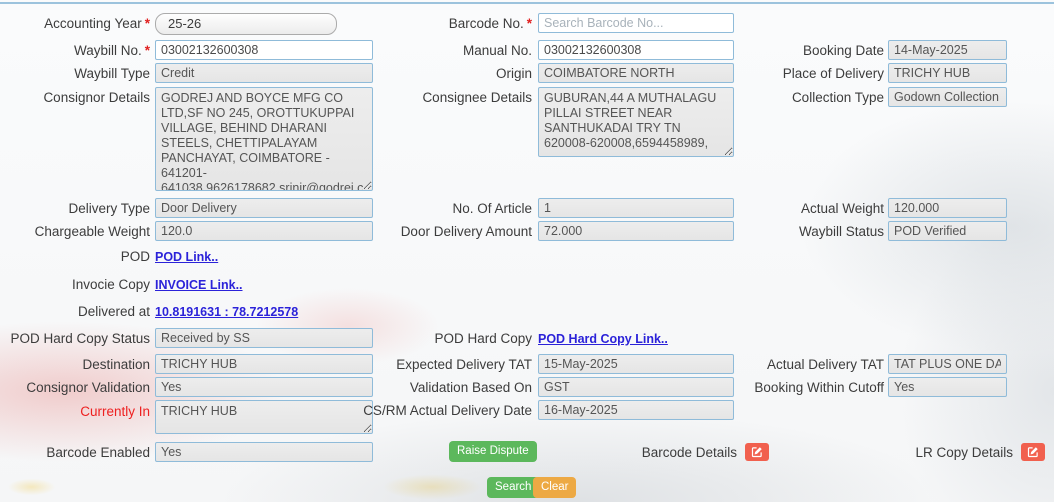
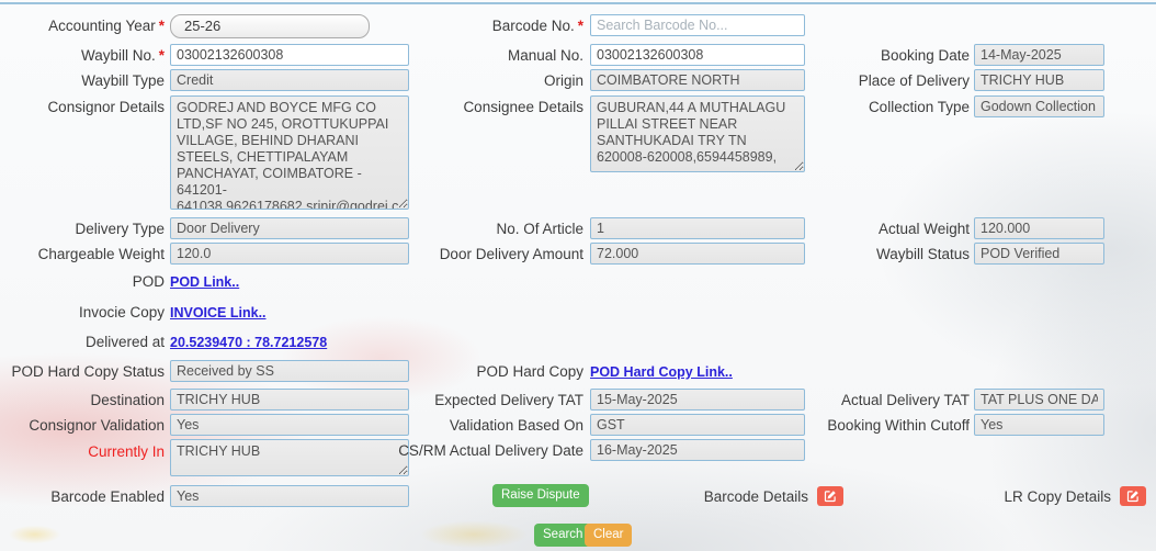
  Accounting Year *
  25-26
  Barcode No. *
  Search Barcode No...
  Waybill No. *
  03002132600308
  Manual No.
  03002132600308
  Booking Date
  14-May-2025
  Waybill Type
  Credit
  Origin
  COIMBATORE NORTH
  Place of Delivery
  TRICHY HUB
  Consignor Details
  Consignee Details
  Collection Type
  Godown Collection
  Delivery Type
  Door Delivery
  No. Of Article
  1
  Actual Weight
  120.000
  Chargeable Weight
  120.0
  Door Delivery Amount
  72.000
  Waybill Status
  POD Verified
  POD
  POD Link..
  Invocie Copy
  INVOICE Link..
  Delivered at
- 10.8191631 : 78.7212578
+ 20.5239470 : 78.7212578
  POD Hard Copy Status
  Received by SS
  POD Hard Copy
  POD Hard Copy Link..
  Destination
  TRICHY HUB
  Expected Delivery TAT
  15-May-2025
  Actual Delivery TAT
  TAT PLUS ONE DA
  Consignor Validation
  Yes
  Validation Based On
  GST
  Booking Within Cutoff
  Yes
  Currently In
  TRICHY HUB
  CS/RM Actual Delivery Date
  16-May-2025
  Barcode Enabled
  Yes
  Raise Dispute
  Barcode Details
  LR Copy Details
  Search
  Clear
